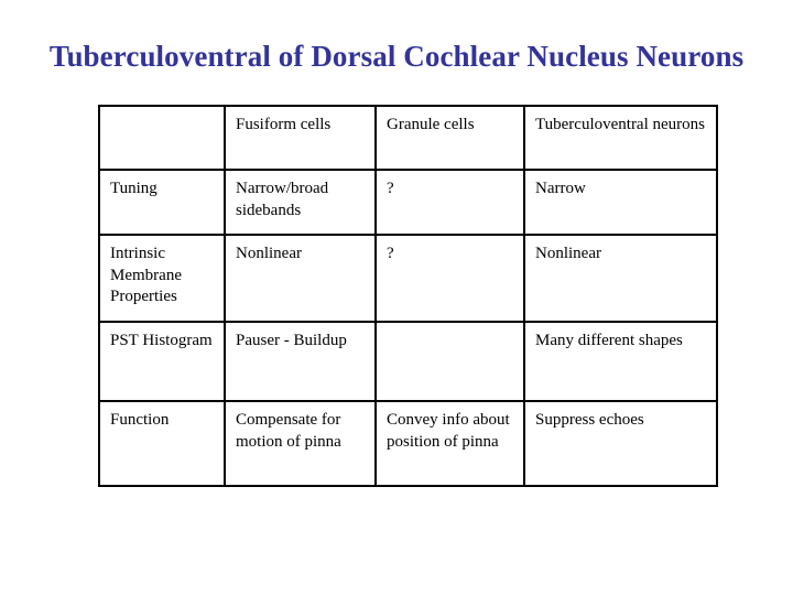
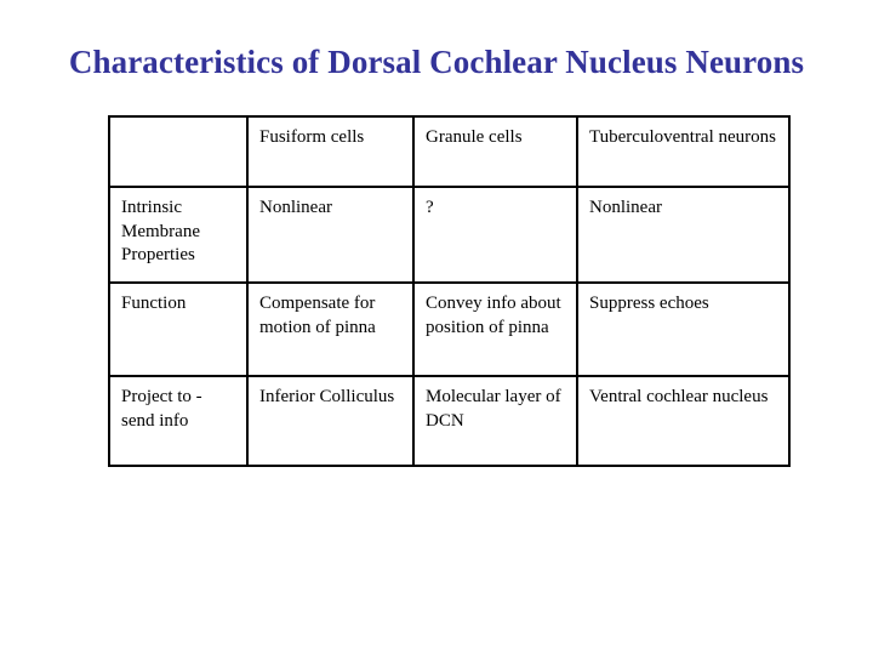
- Tuberculoventral of Dorsal Cochlear Nucleus Neurons
+ Characteristics of Dorsal Cochlear Nucleus Neurons
  	Fusiform cells	Granule cells	Tuberculoventral neurons
- Tuning	Narrow/broad sidebands	?	Narrow
  Intrinsic Membrane Properties	Nonlinear	?	Nonlinear
- PST Histogram	Pauser - Buildup		Many different shapes
  Function	Compensate for motion of pinna	Convey info about position of pinna	Suppress echoes
+ Project to - send info	Inferior Colliculus	Molecular layer of DCN	Ventral cochlear nucleus
